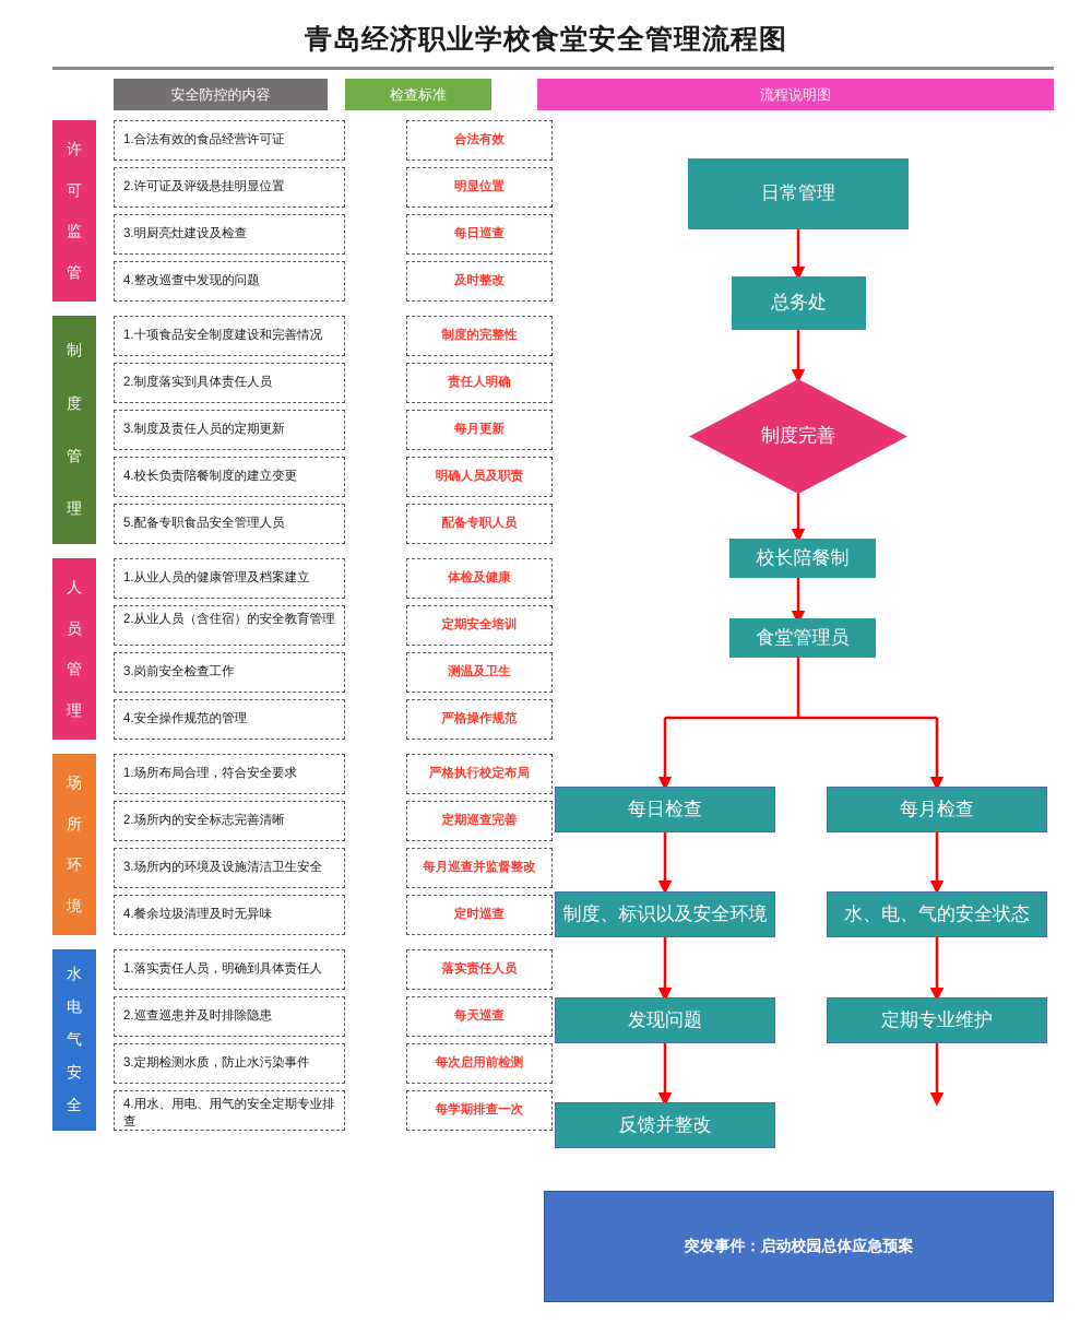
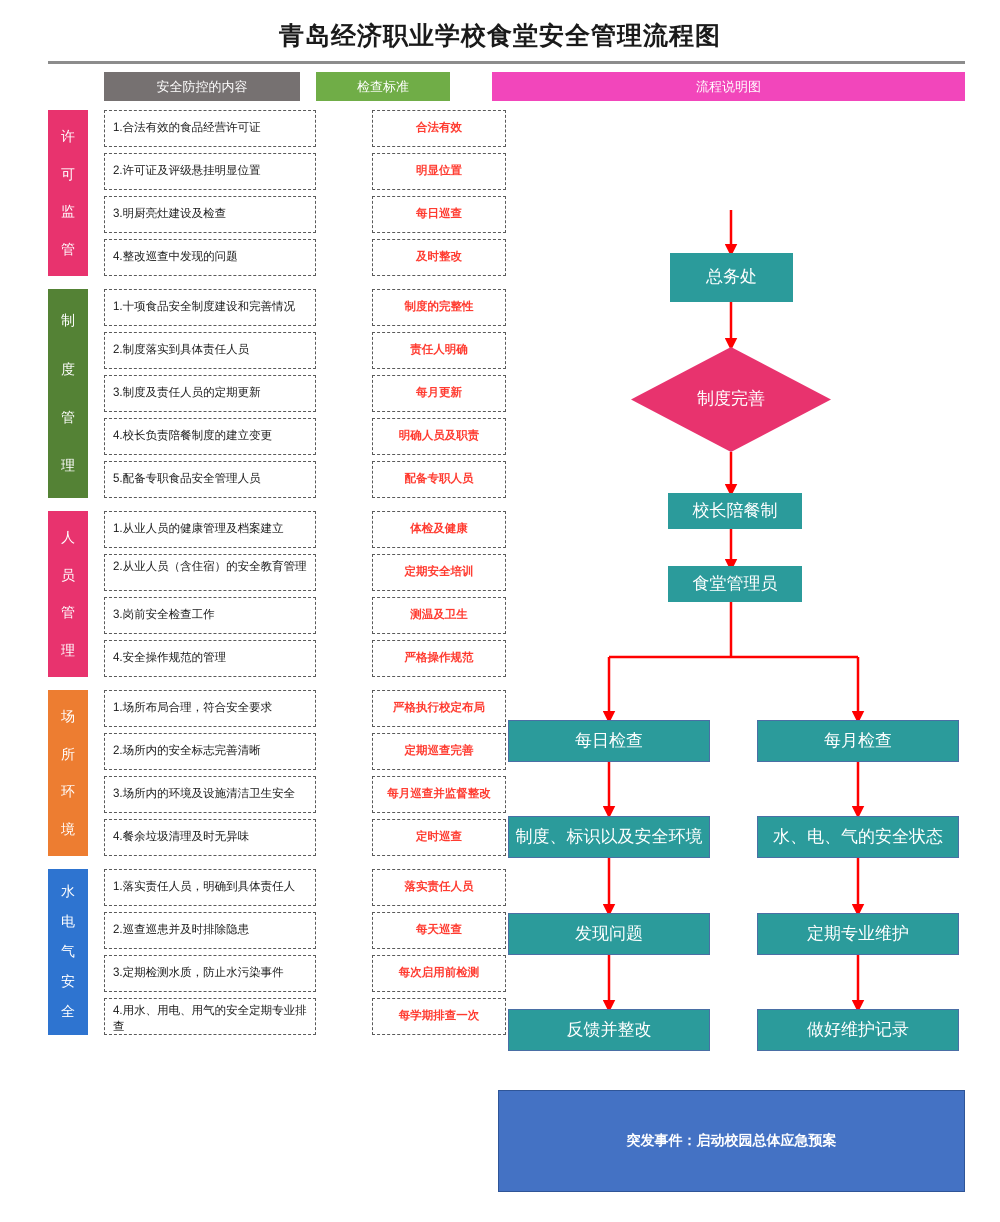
  青岛经济职业学校食堂安全管理流程图
  安全防控的内容
  检查标准
  流程说明图
  许
  可
  监
  管
  1.合法有效的食品经营许可证
  合法有效
  2.许可证及评级悬挂明显位置
  明显位置
  3.明厨亮灶建设及检查
  每日巡查
  4.整改巡查中发现的问题
  及时整改
  制
  度
  管
  理
  1.十项食品安全制度建设和完善情况
  制度的完整性
  2.制度落实到具体责任人员
  责任人明确
  3.制度及责任人员的定期更新
  每月更新
  4.校长负责陪餐制度的建立变更
  明确人员及职责
  5.配备专职食品安全管理人员
  配备专职人员
  人
  员
  管
  理
  1.从业人员的健康管理及档案建立
  体检及健康
  2.从业人员（含住宿）的安全教育管理
  定期安全培训
  3.岗前安全检查工作
  测温及卫生
  4.安全操作规范的管理
  严格操作规范
  场
  所
  环
  境
  1.场所布局合理，符合安全要求
  严格执行校定布局
  2.场所内的安全标志完善清晰
  定期巡查完善
  3.场所内的环境及设施清洁卫生安全
  每月巡查并监督整改
  4.餐余垃圾清理及时无异味
  定时巡查
  水
  电
  气
  安
  全
  1.落实责任人员，明确到具体责任人
  落实责任人员
  2.巡查巡患并及时排除隐患
  每天巡查
  3.定期检测水质，防止水污染事件
  每次启用前检测
  4.用水、用电、用气的安全定期专业排查
  每学期排查一次
- 日常管理
  总务处
  制度完善
  校长陪餐制
  食堂管理员
  每日检查
  每月检查
  制度、标识以及安全环境
  水、电、气的安全状态
  发现问题
  定期专业维护
  反馈并整改
+ 做好维护记录
  突发事件：启动校园总体应急预案
